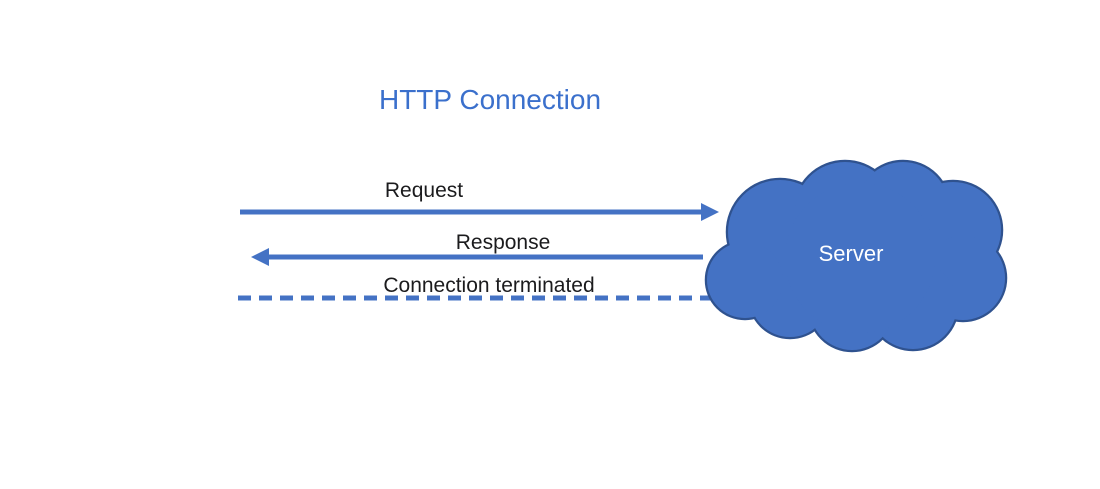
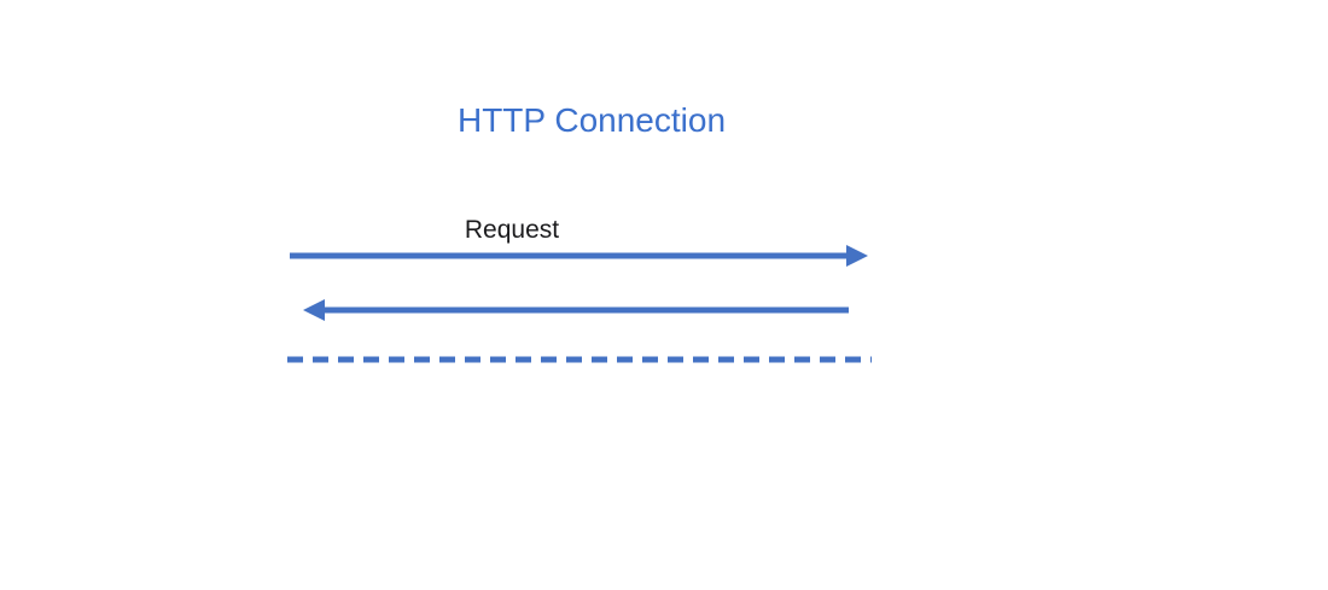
  HTTP Connection
  Request
- Response
- Connection terminated
- Server
